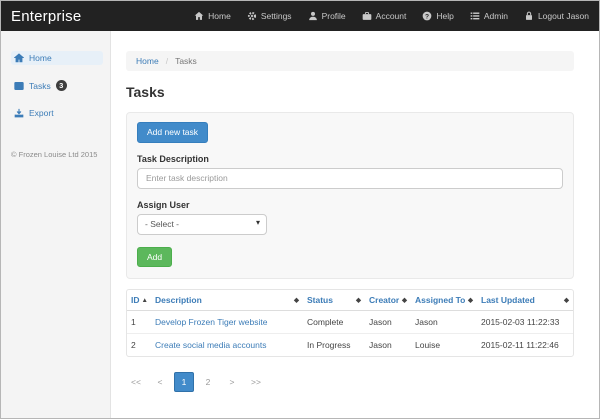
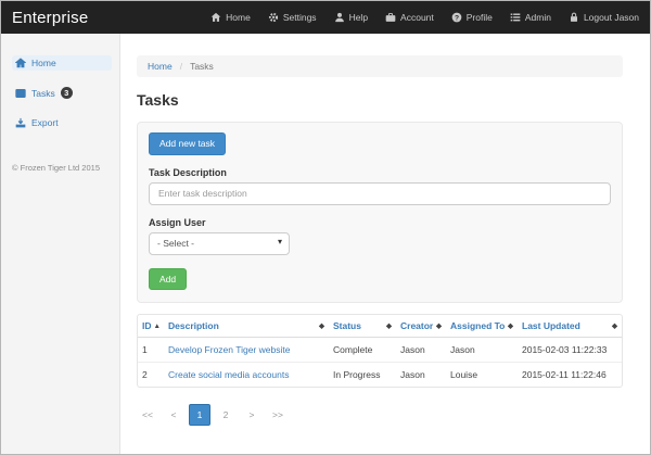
  Enterprise
  Home
  Settings
- Profile
+ Help
  Account
- Help
+ Profile
  Admin
  Logout Jason
  Home
  Tasks
  3
  Export
- © Frozen Louise Ltd 2015
+ © Frozen Tiger Ltd 2015
  Home
  /
  Tasks
  Tasks
  Add new task
  Task Description
  Enter task description
  Assign User
  - Select -
  Add
  ID	Description	Status	Creator	Assigned To	Last Updated
  1	Develop Frozen Tiger website	Complete	Jason	Jason	2015-02-03 11:22:33
  2	Create social media accounts	In Progress	Jason	Louise	2015-02-11 11:22:46
  <<
  <
  1
  2
  >
  >>
